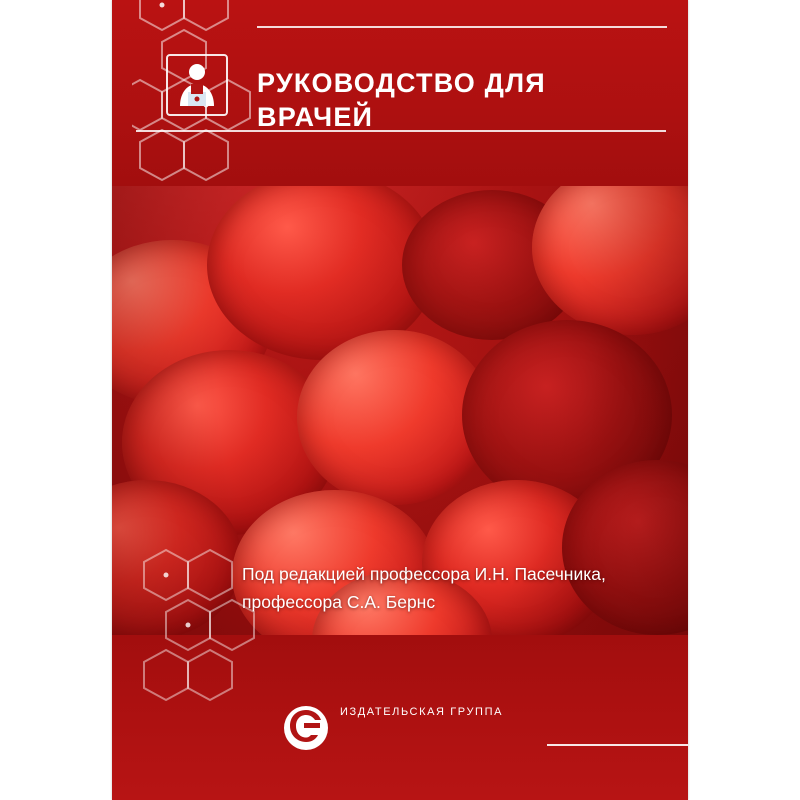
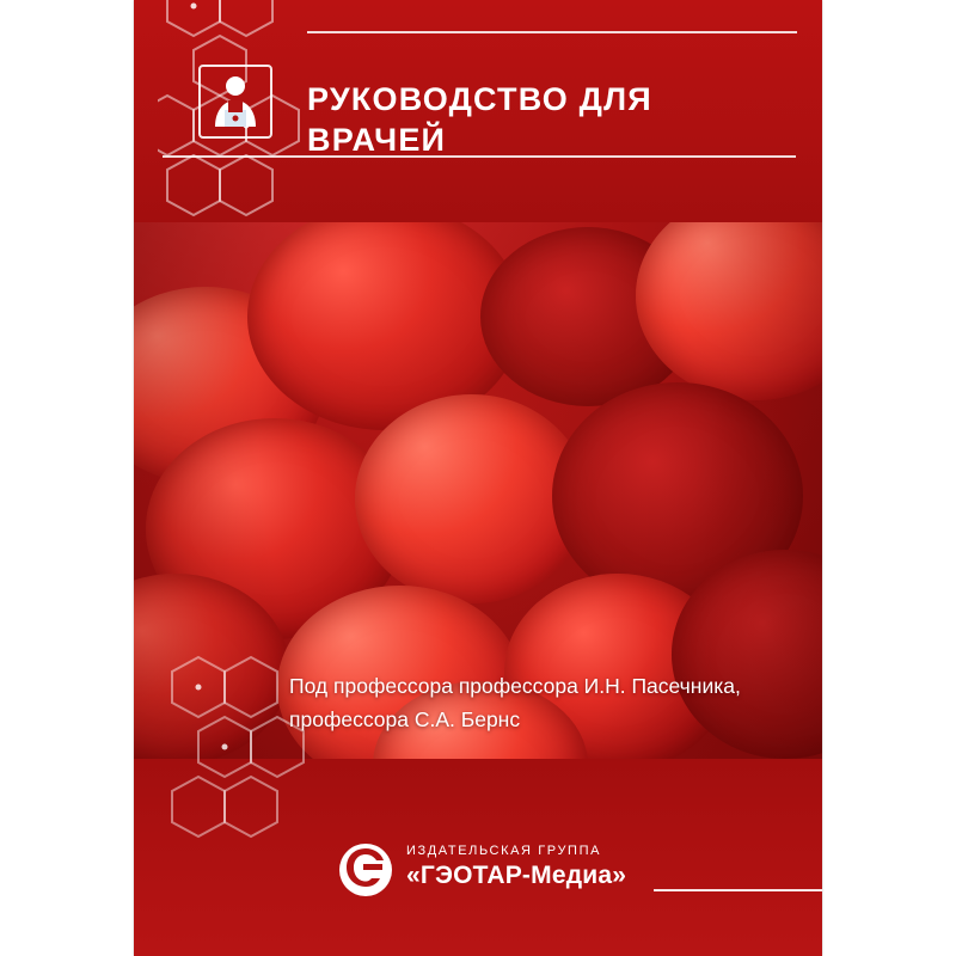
  РУКОВОДСТВО ДЛЯ ВРАЧЕЙ
- Под редакцией профессора И.Н. Пасечника,
+ Под профессора профессора И.Н. Пасечника,
  профессора С.А. Бернс
  ИЗДАТЕЛЬСКАЯ ГРУППА
+ «ГЭОТАР-Медиа»
